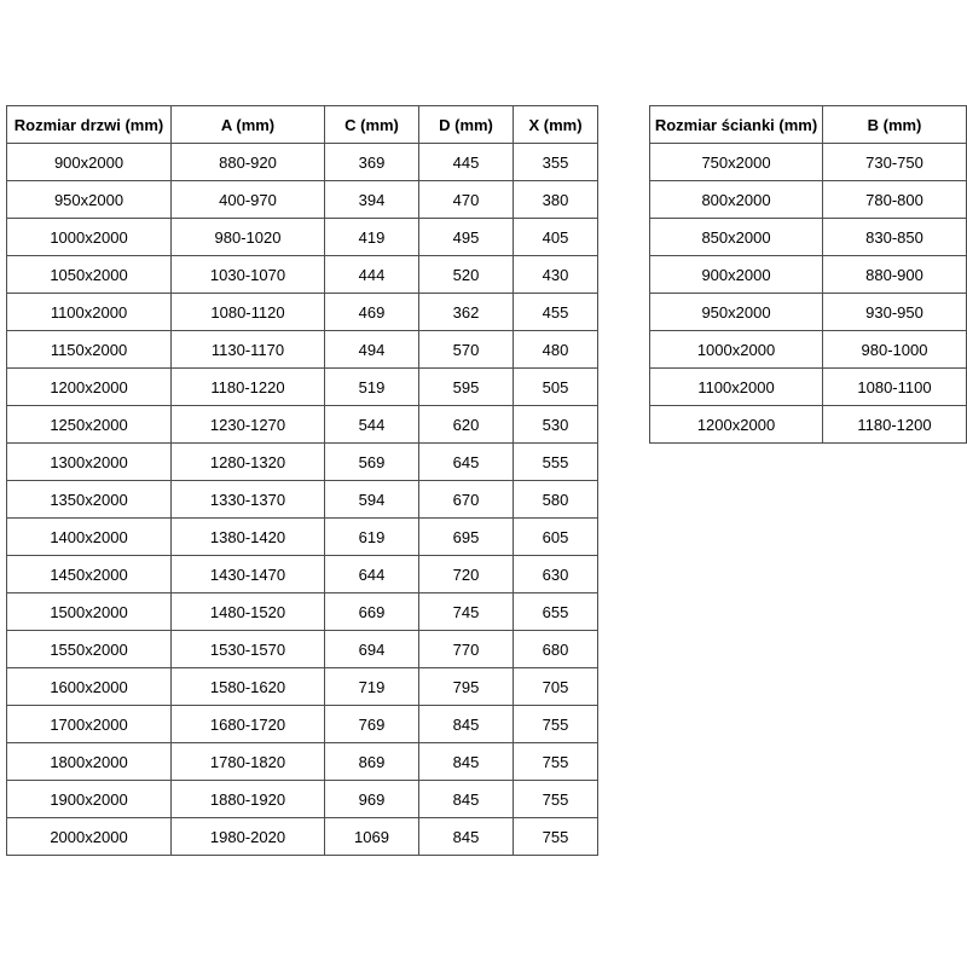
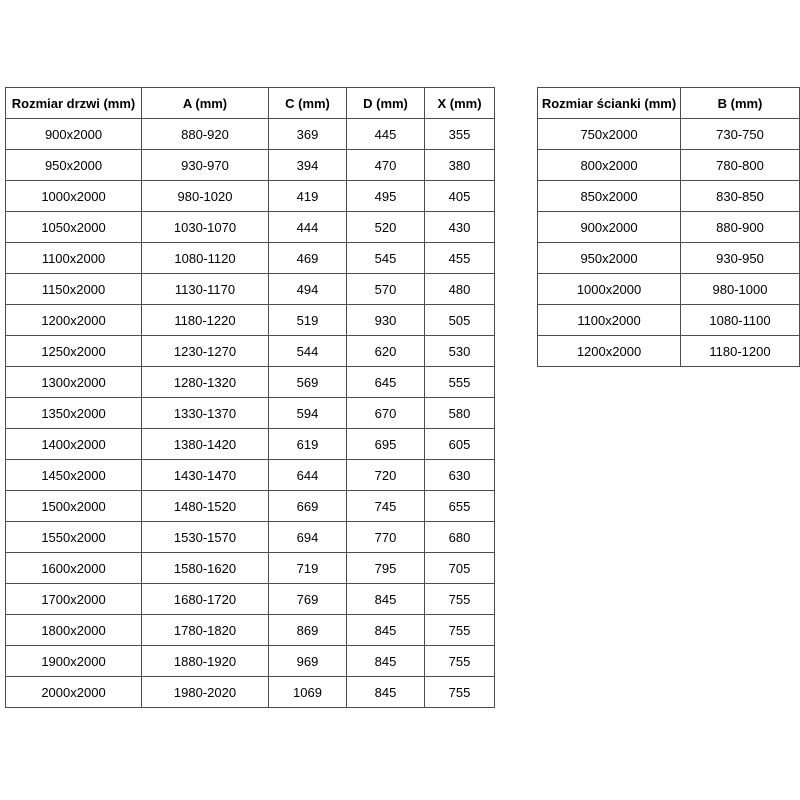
  Rozmiar drzwi (mm)	A (mm)	C (mm)	D (mm)	X (mm)
  900x2000	880-920	369	445	355
- 950x2000	400-970	394	470	380
+ 950x2000	930-970	394	470	380
  1000x2000	980-1020	419	495	405
  1050x2000	1030-1070	444	520	430
- 1100x2000	1080-1120	469	362	455
+ 1100x2000	1080-1120	469	545	455
  1150x2000	1130-1170	494	570	480
- 1200x2000	1180-1220	519	595	505
+ 1200x2000	1180-1220	519	930	505
  1250x2000	1230-1270	544	620	530
  1300x2000	1280-1320	569	645	555
  1350x2000	1330-1370	594	670	580
  1400x2000	1380-1420	619	695	605
  1450x2000	1430-1470	644	720	630
  1500x2000	1480-1520	669	745	655
  1550x2000	1530-1570	694	770	680
  1600x2000	1580-1620	719	795	705
  1700x2000	1680-1720	769	845	755
  1800x2000	1780-1820	869	845	755
  1900x2000	1880-1920	969	845	755
  2000x2000	1980-2020	1069	845	755
  Rozmiar ścianki (mm)	B (mm)
  750x2000	730-750
  800x2000	780-800
  850x2000	830-850
  900x2000	880-900
  950x2000	930-950
  1000x2000	980-1000
  1100x2000	1080-1100
  1200x2000	1180-1200
